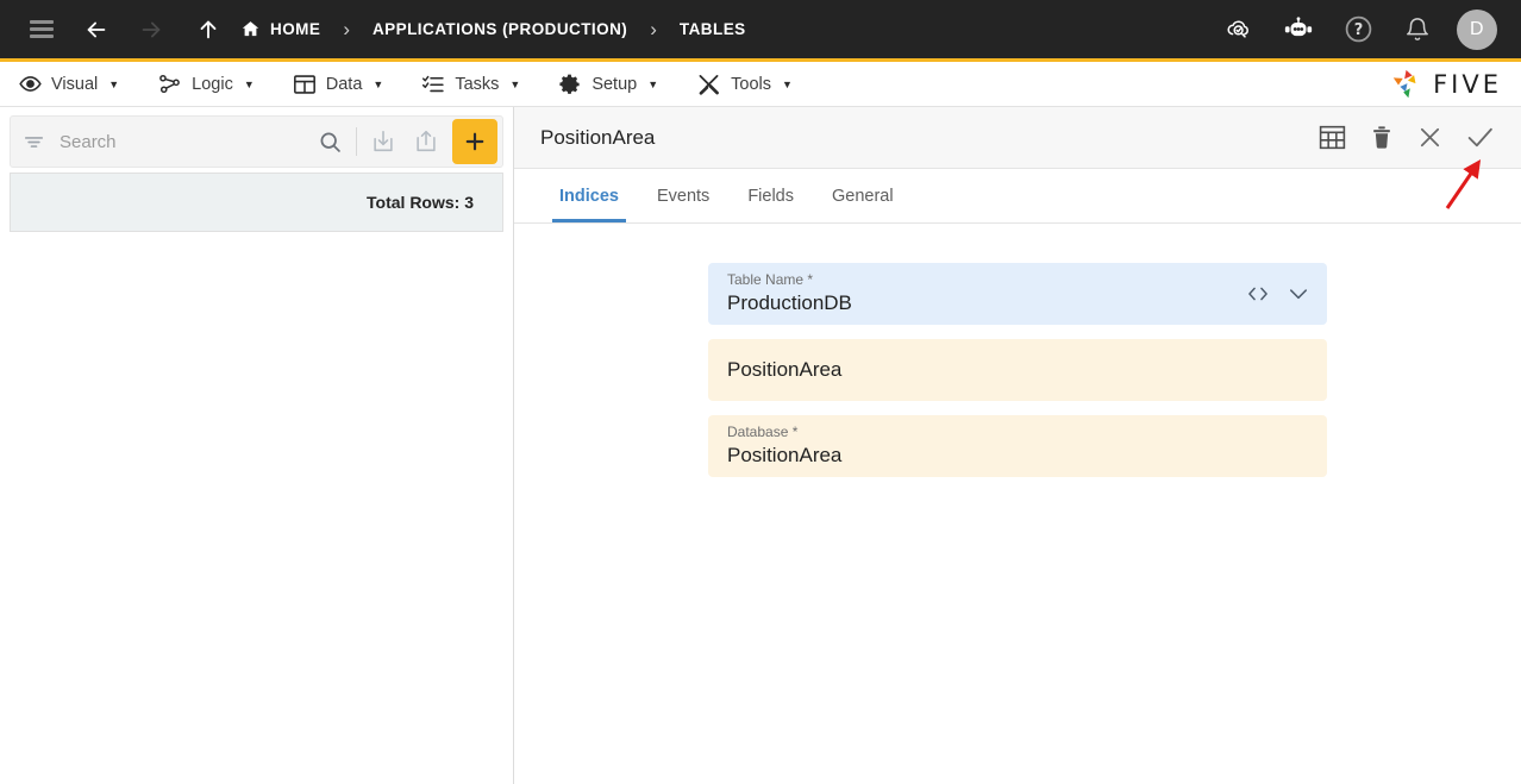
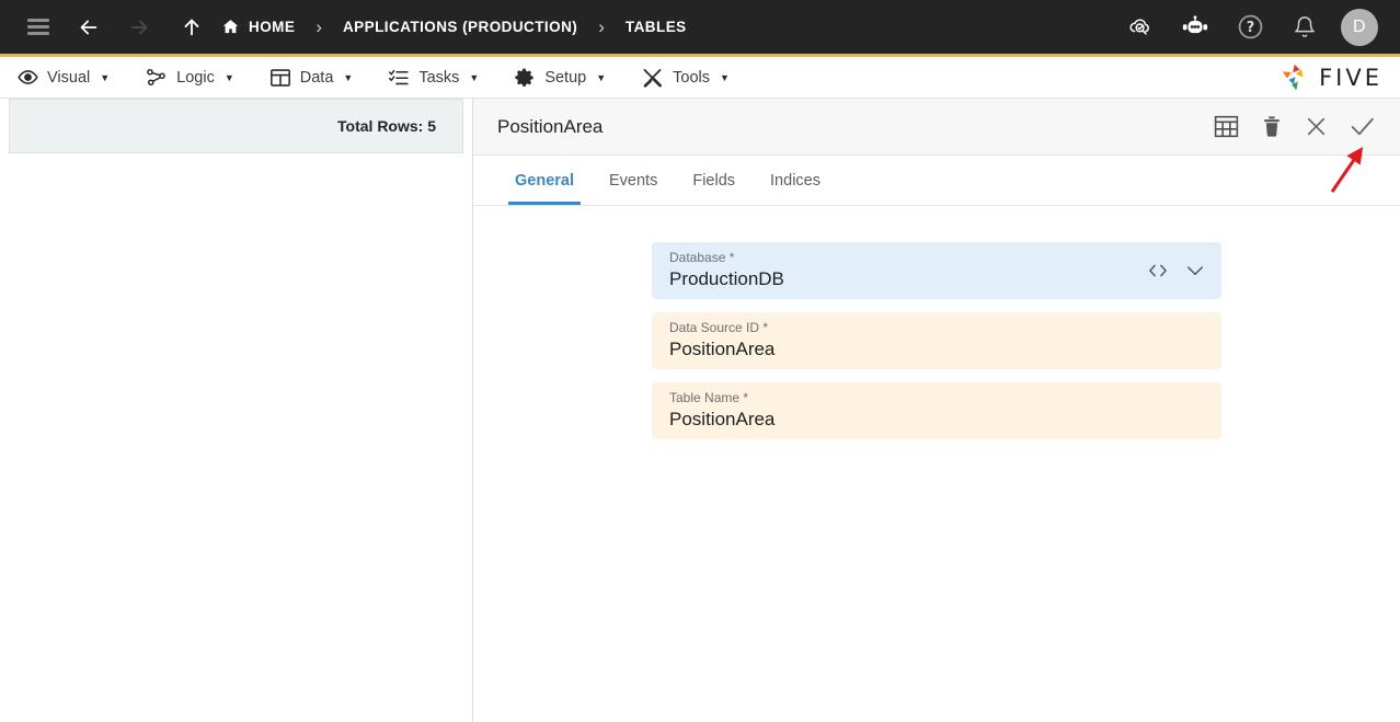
  HOME
  ›
  APPLICATIONS (PRODUCTION)
  ›
  TABLES
  ?
  D
  Visual
  ▼
  Logic
  ▼
  Data
  ▼
  Tasks
  ▼
  Setup
  ▼
  Tools
  ▼
  FIVE
- Search
- Total Rows: 3
+ Total Rows: 5
  PositionArea
- Indices
+ General
  Events
  Fields
- General
+ Indices
- Table Name *
+ Database *
  ProductionDB
+ Data Source ID *
  PositionArea
- Database *
+ Table Name *
  PositionArea
